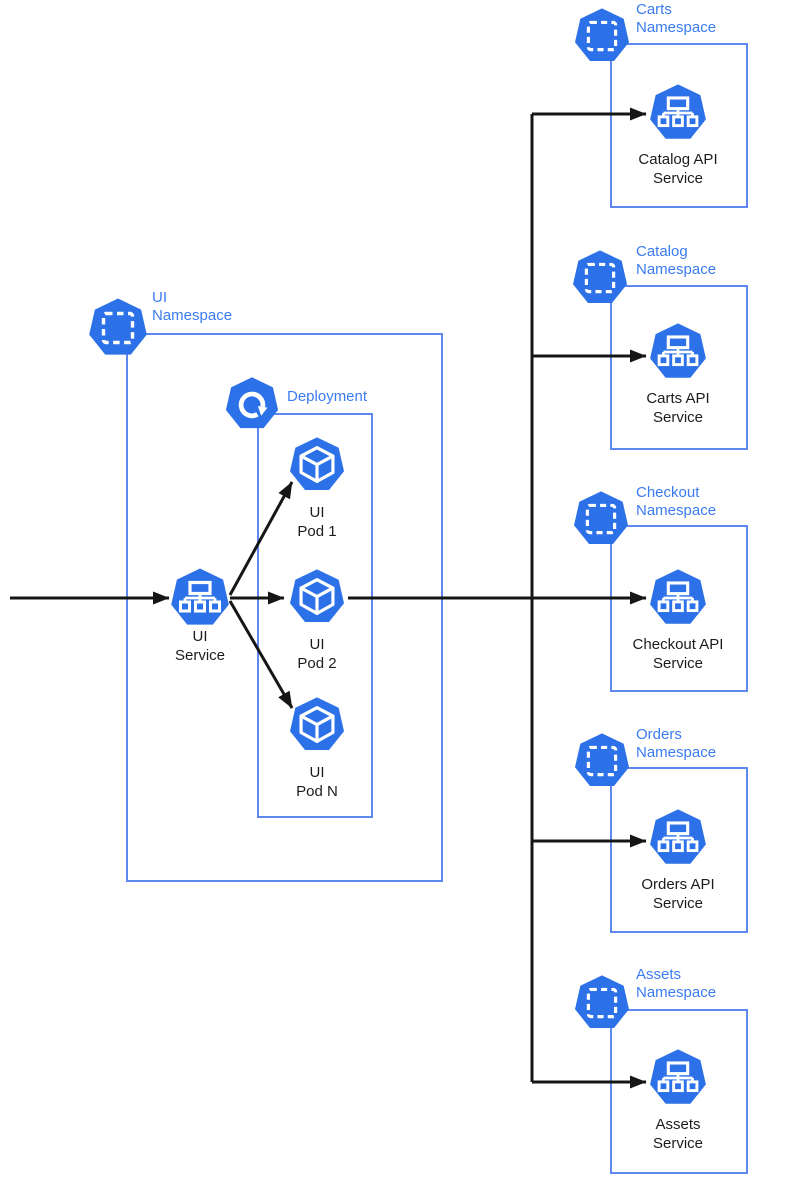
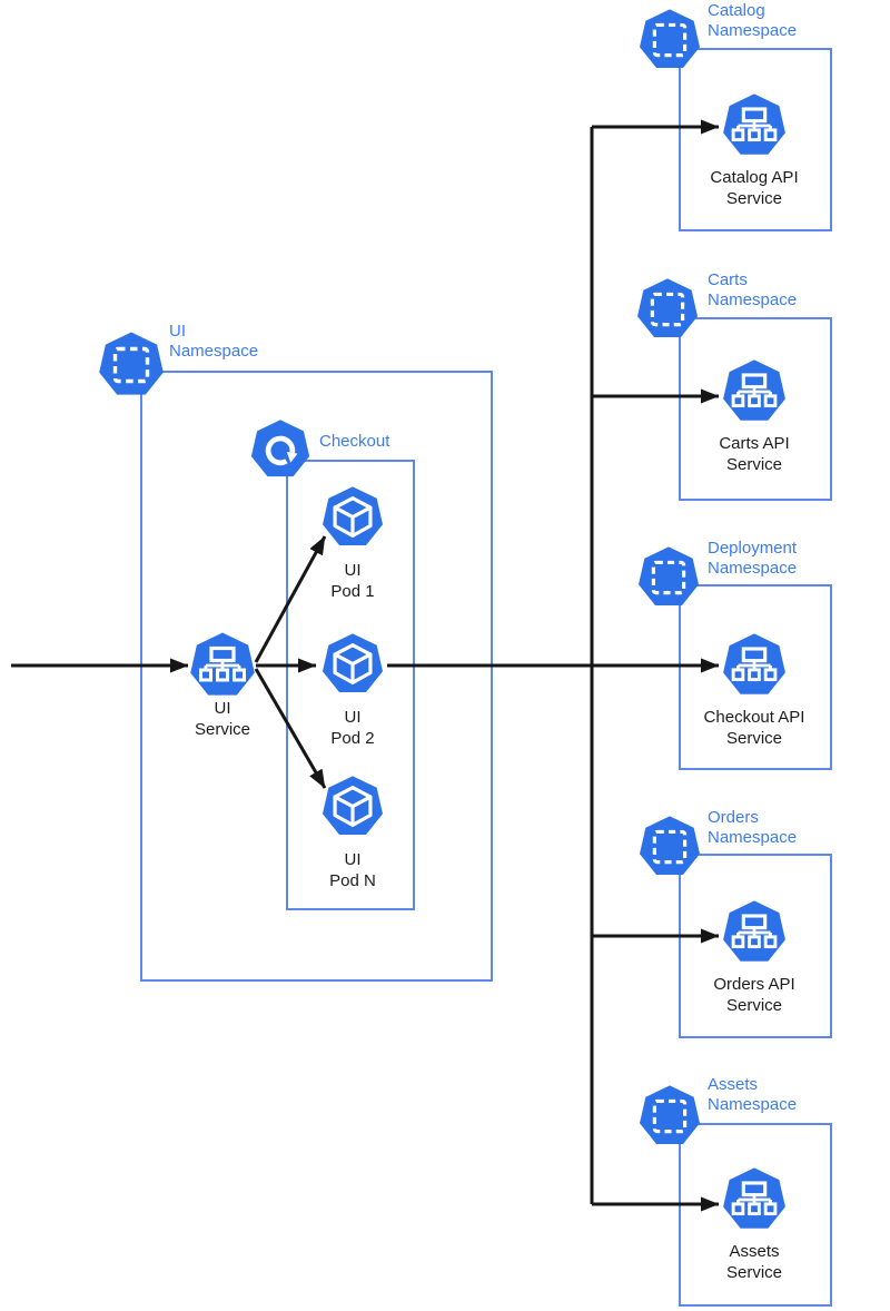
  UI
  Namespace
- Deployment
+ Checkout
- Carts
+ Catalog
  Namespace
- Catalog
+ Carts
  Namespace
- Checkout
+ Deployment
  Namespace
  Orders
  Namespace
  Assets
  Namespace
  UI
  Service
  UI
  Pod 1
  UI
  Pod 2
  UI
  Pod N
  Catalog API
  Service
  Carts API
  Service
  Checkout API
  Service
  Orders API
  Service
  Assets
  Service
